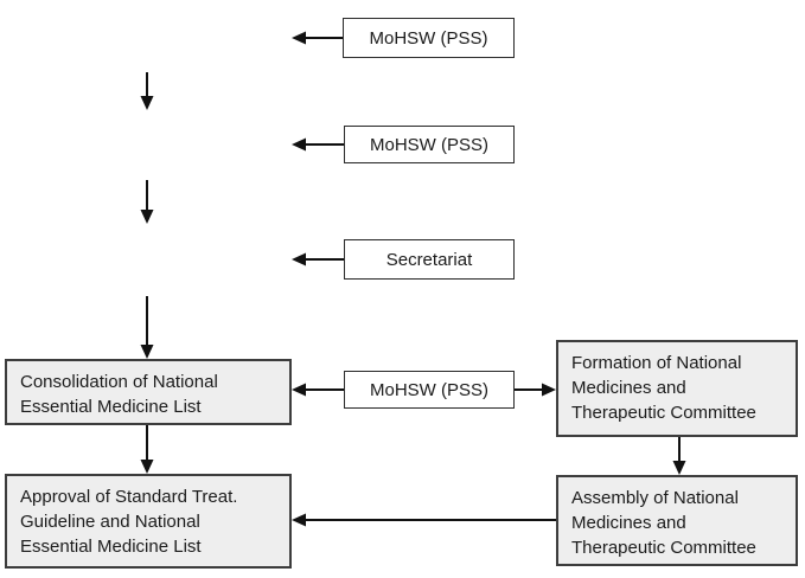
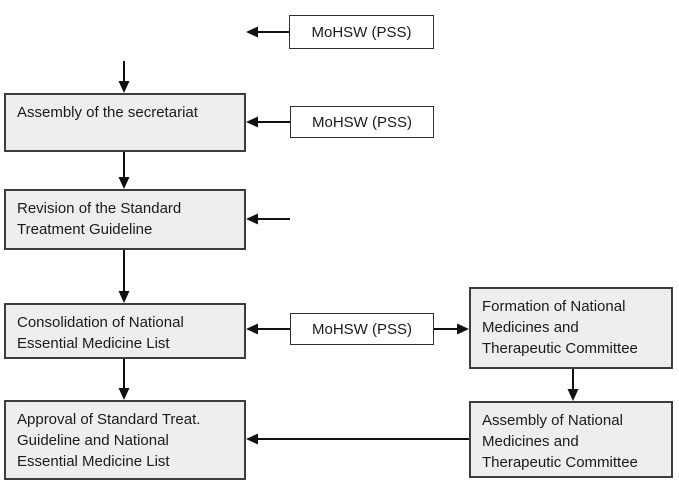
+ Assembly of the secretariat
+ Revision of the Standard
+ Treatment Guideline
  Consolidation of National
  Essential Medicine List
  Approval of Standard Treat.
  Guideline and National
  Essential Medicine List
  MoHSW (PSS)
  MoHSW (PSS)
- Secretariat
  MoHSW (PSS)
  Formation of National
  Medicines and
  Therapeutic Committee
  Assembly of National
  Medicines and
  Therapeutic Committee
